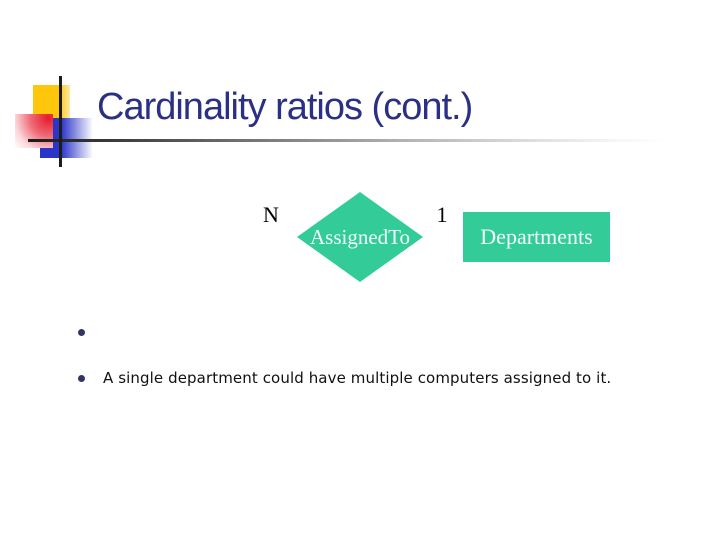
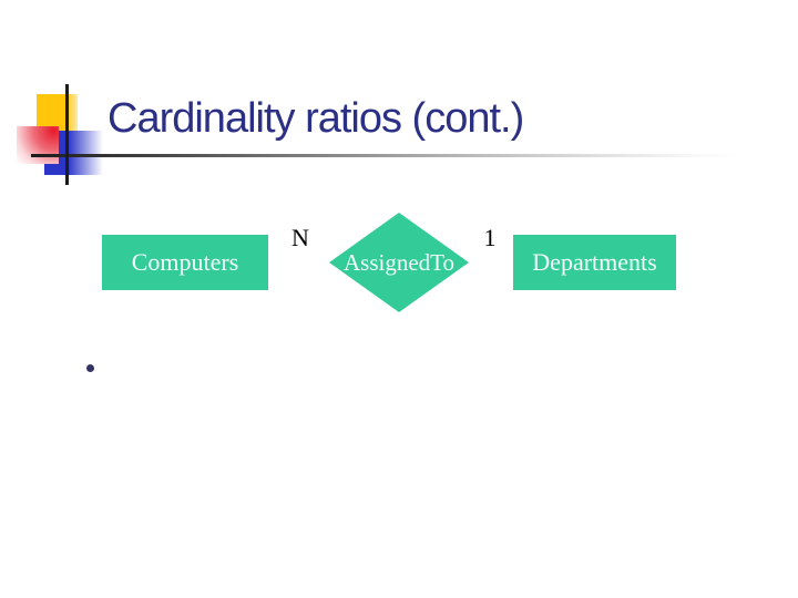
  Cardinality ratios (cont.)
+ Computers
  N
  AssignedTo
  1
  Departments
- A single department could have multiple computers assigned to it.
